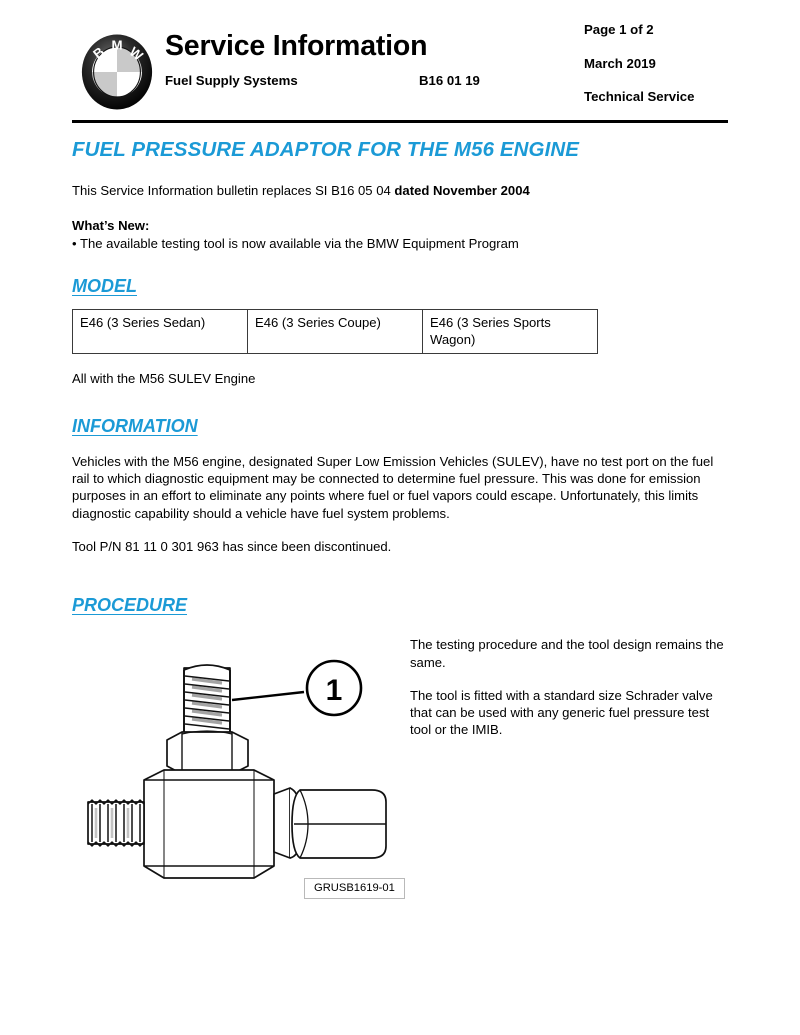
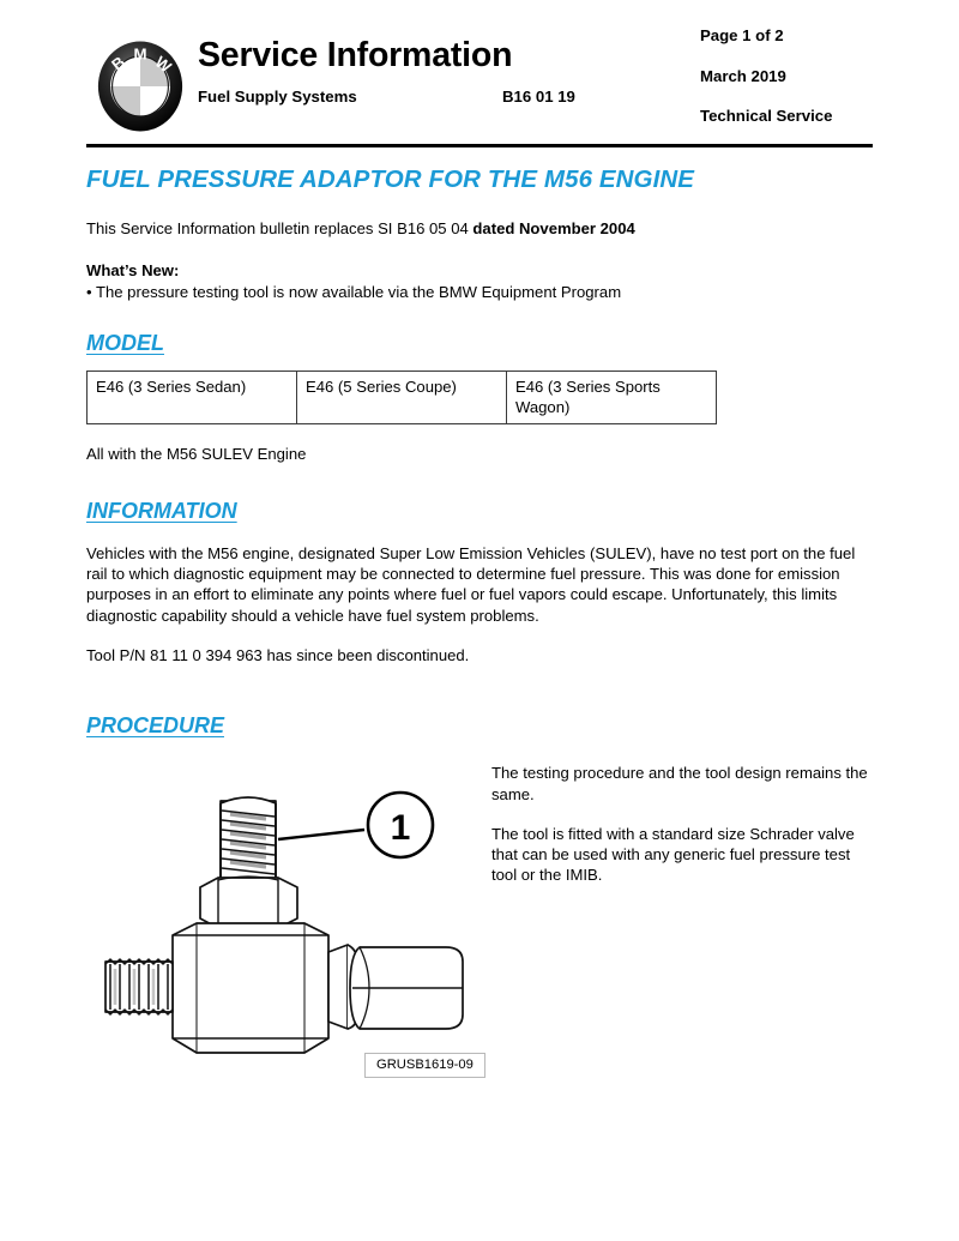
  M
  Service Information
  Fuel Supply Systems
  B16 01 19
  Page 1 of 2
  March 2019
  Technical Service
  FUEL PRESSURE ADAPTOR FOR THE M56 ENGINE
  This Service Information bulletin replaces SI B16 05 04 dated November 2004
  What’s New:
- • The available testing tool is now available via the BMW Equipment Program
+ • The pressure testing tool is now available via the BMW Equipment Program
  MODEL
- E46 (3 Series Sedan)	E46 (3 Series Coupe)	E46 (3 Series Sports Wagon)
+ E46 (3 Series Sedan)	E46 (5 Series Coupe)	E46 (3 Series Sports Wagon)
  All with the M56 SULEV Engine
  INFORMATION
  Vehicles with the M56 engine, designated Super Low Emission Vehicles (SULEV), have no test port on the fuel rail to which diagnostic equipment may be connected to determine fuel pressure. This was done for emission purposes in an effort to eliminate any points where fuel or fuel vapors could escape. Unfortunately, this limits diagnostic capability should a vehicle have fuel system problems.
- Tool P/N 81 11 0 301 963 has since been discontinued.
+ Tool P/N 81 11 0 394 963 has since been discontinued.
  PROCEDURE
  1
- GRUSB1619-01
+ GRUSB1619-09
  The testing procedure and the tool design remains the same.
  The tool is fitted with a standard size Schrader valve that can be used with any generic fuel pressure test tool or the IMIB.
